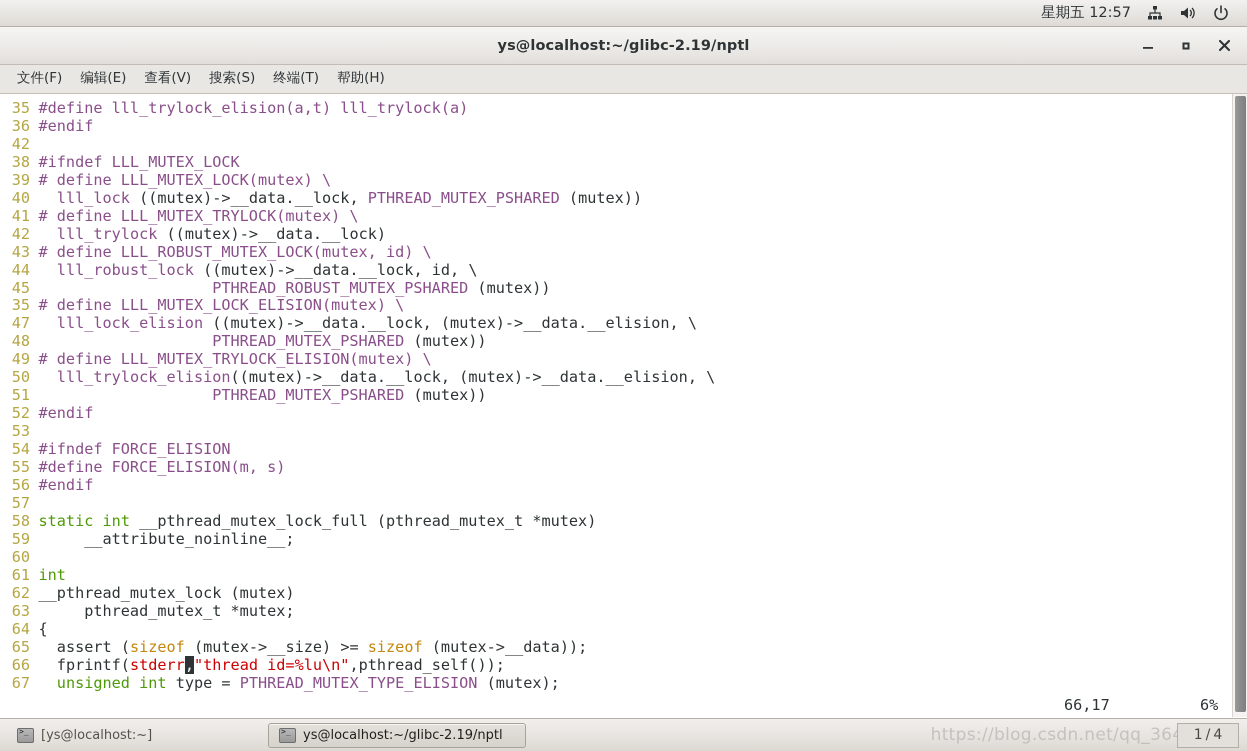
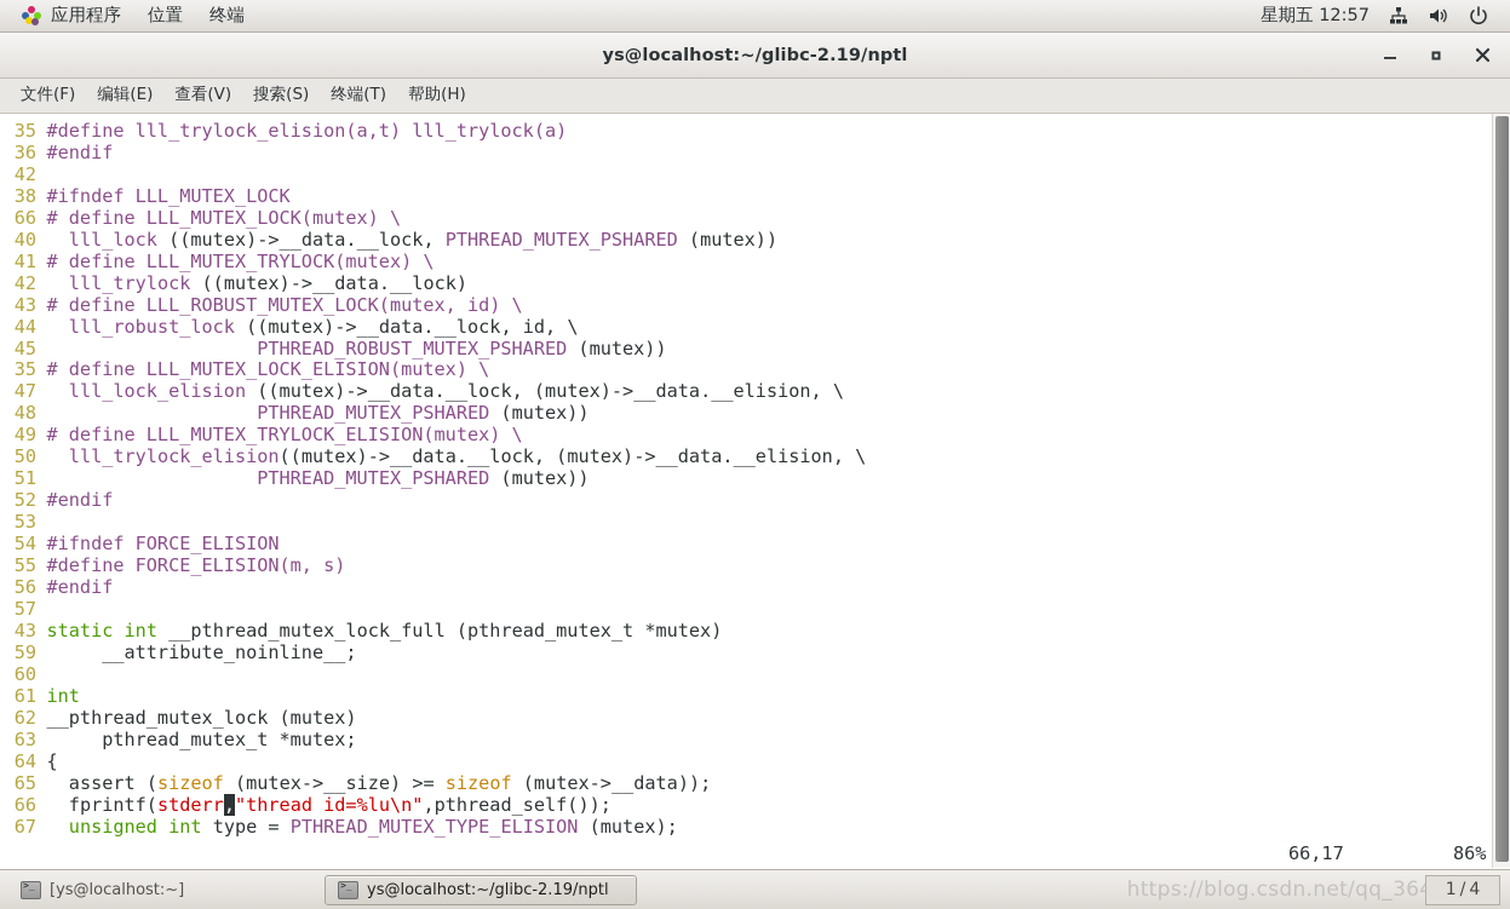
+ 应用程序
+ 位置
+ 终端
  星期五 12:57
  ys@localhost:~/glibc-2.19/nptl
  文件(F)
  编辑(E)
  查看(V)
  搜索(S)
  终端(T)
  帮助(H)
  35 #define lll_trylock_elision(a,t) lll_trylock(a)
  36 #endif
  42
  38 #ifndef LLL_MUTEX_LOCK
- 39 # define LLL_MUTEX_LOCK(mutex) \
+ 66 # define LLL_MUTEX_LOCK(mutex) \
  40 lll_lock ((mutex)->__data.__lock, PTHREAD_MUTEX_PSHARED (mutex))
  41 # define LLL_MUTEX_TRYLOCK(mutex) \
  42 lll_trylock ((mutex)->__data.__lock)
  43 # define LLL_ROBUST_MUTEX_LOCK(mutex, id) \
  44 lll_robust_lock ((mutex)->__data.__lock, id, \
  45 PTHREAD_ROBUST_MUTEX_PSHARED (mutex))
  35 # define LLL_MUTEX_LOCK_ELISION(mutex) \
  47 lll_lock_elision ((mutex)->__data.__lock, (mutex)->__data.__elision, \
  48 PTHREAD_MUTEX_PSHARED (mutex))
  49 # define LLL_MUTEX_TRYLOCK_ELISION(mutex) \
  50 lll_trylock_elision((mutex)->__data.__lock, (mutex)->__data.__elision, \
  51 PTHREAD_MUTEX_PSHARED (mutex))
  52 #endif
  53
  54 #ifndef FORCE_ELISION
  55 #define FORCE_ELISION(m, s)
  56 #endif
  57
- 58 static int __pthread_mutex_lock_full (pthread_mutex_t *mutex)
+ 43 static int __pthread_mutex_lock_full (pthread_mutex_t *mutex)
  59 __attribute_noinline__;
  60
  61 int
  62 __pthread_mutex_lock (mutex)
  63 pthread_mutex_t *mutex;
  64 {
  65 assert (sizeof (mutex->__size) >= sizeof (mutex->__data));
  66 fprintf(stderr,"thread id=%lu\n",pthread_self());
  67 unsigned int type = PTHREAD_MUTEX_TYPE_ELISION (mutex);
  66,17
- 6%
+ 86%
  [ys@localhost:~]
  ys@localhost:~/glibc-2.19/nptl
  1
  /
  4
  https://blog.csdn.net/qq_36
